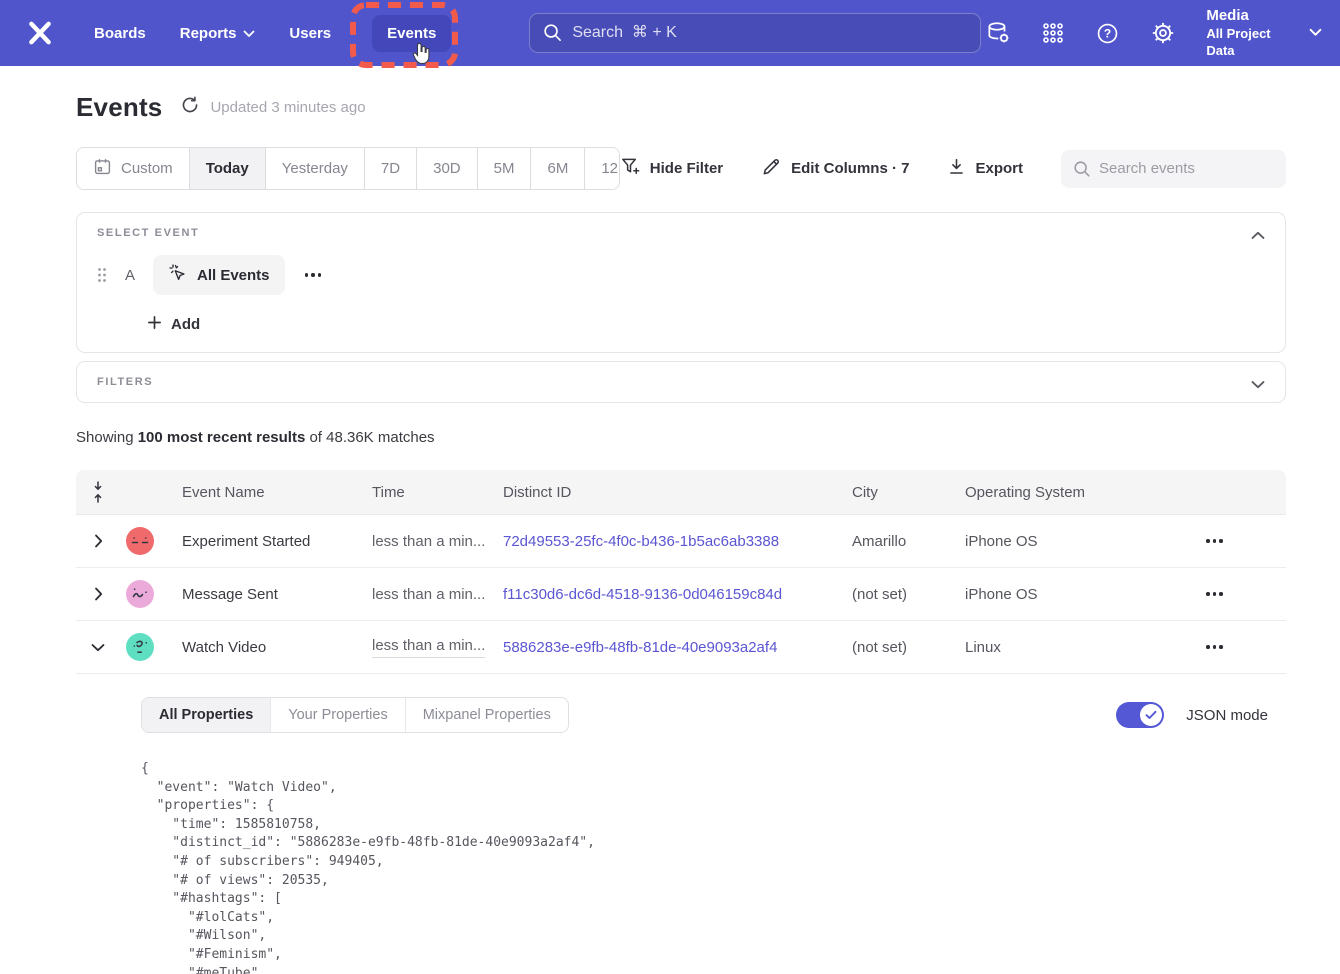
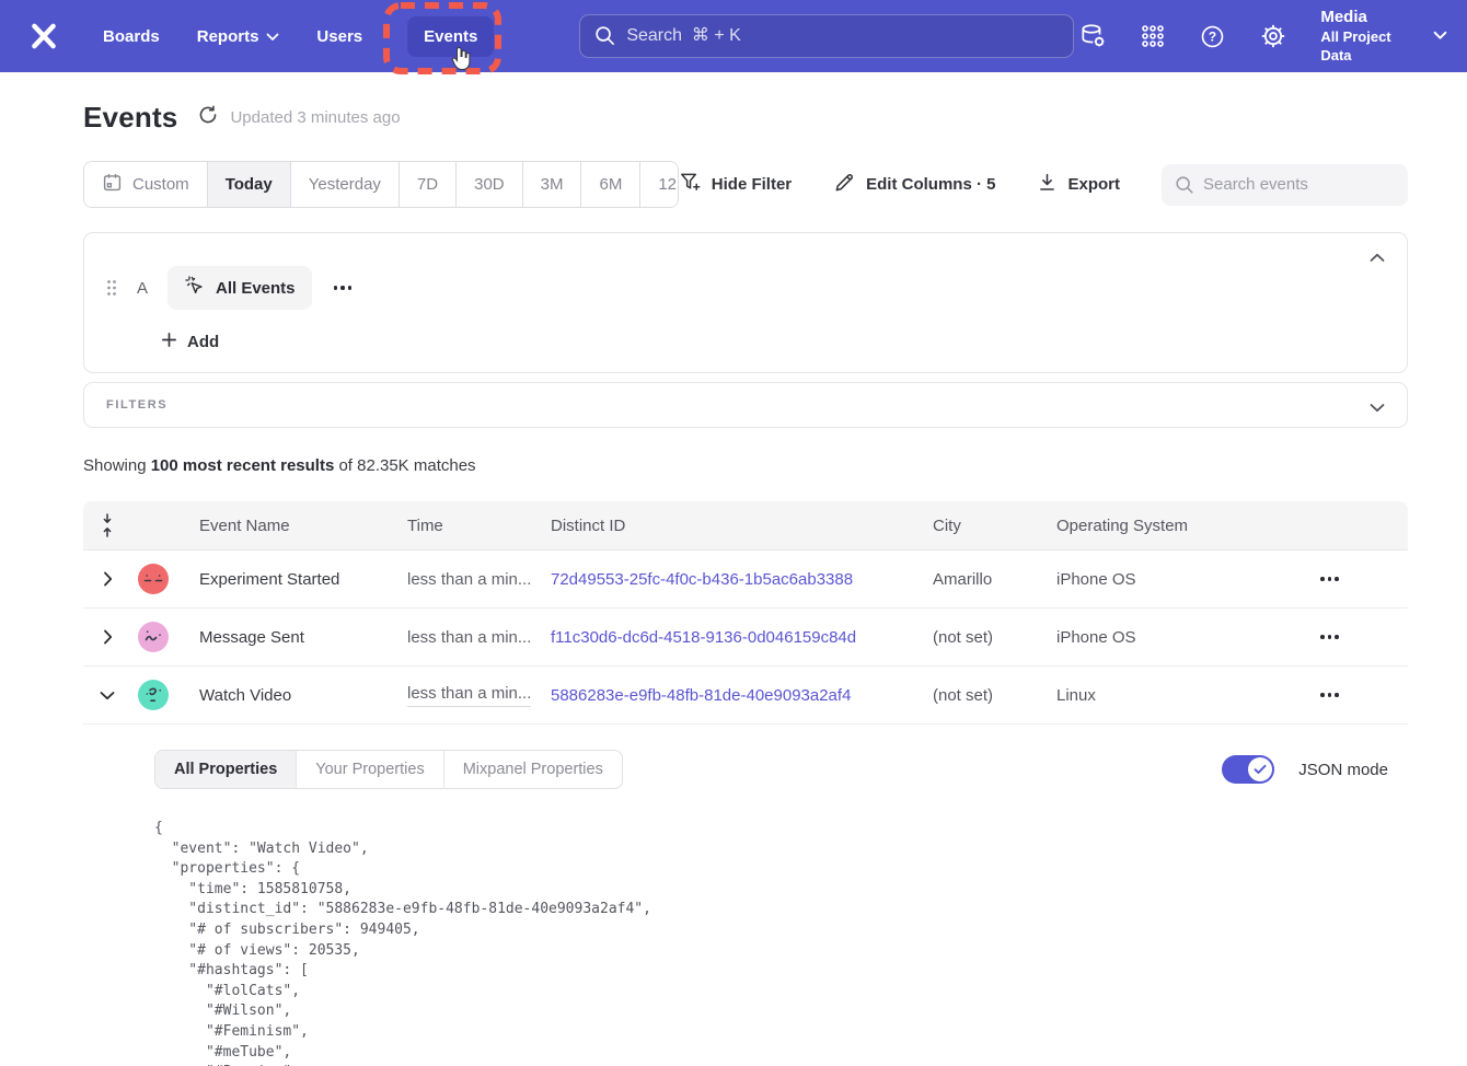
  Boards
  Reports
  Users
  Events
  Search ⌘ + K
  ?
  Media
  All Project Data
  Events
  Updated 3 minutes ago
  Custom
  Today
  Yesterday
  7D
  30D
- 5M
+ 3M
  6M
  Hide Filter
- Edit Columns · 7
+ Edit Columns · 5
  Export
  Search events
- SELECT EVENT
  A
  All Events
  Add
  FILTERS
- Showing 100 most recent results of 48.36K matches
+ Showing 100 most recent results of 82.35K matches
  Event Name
  Time
  Distinct ID
  City
  Operating System
  Experiment Started
  less than a min...
  72d49553-25fc-4f0c-b436-1b5ac6ab3388
  Amarillo
  iPhone OS
  Message Sent
  less than a min...
  f11c30d6-dc6d-4518-9136-0d046159c84d
  (not set)
  iPhone OS
  Watch Video
  less than a min...
  5886283e-e9fb-48fb-81de-40e9093a2af4
  (not set)
  Linux
  All Properties
  Your Properties
  Mixpanel Properties
  JSON mode
  {
  "event": "Watch Video",
  "properties": {
  "time": 1585810758,
  "distinct_id": "5886283e-e9fb-48fb-81de-40e9093a2af4",
  "# of subscribers": 949405,
  "# of views": 20535,
  "#hashtags": [
  "#lolCats",
  "#Wilson",
  "#Feminism",
  "#meTube",
